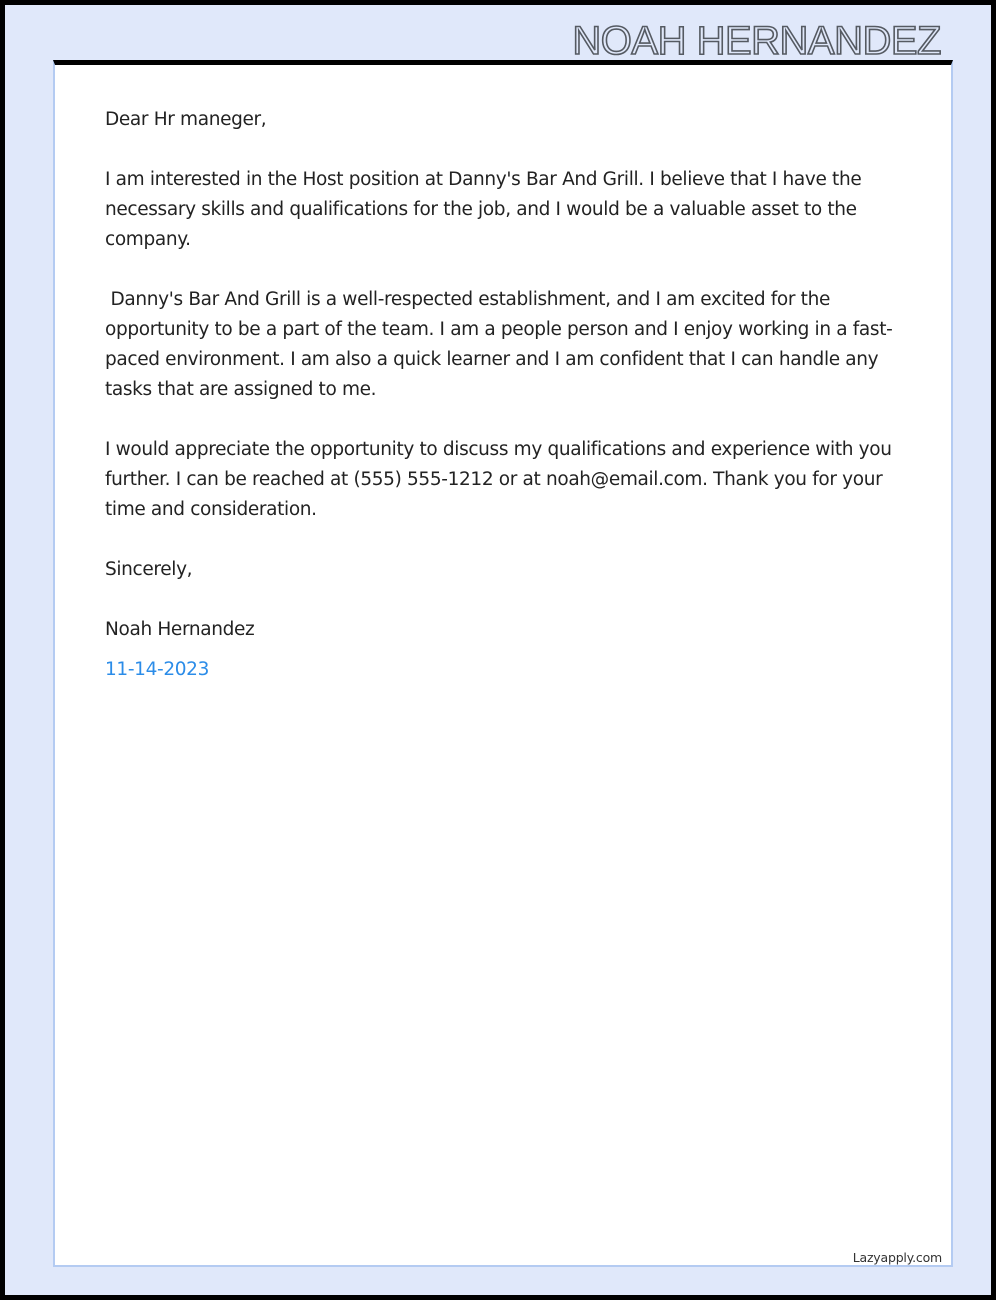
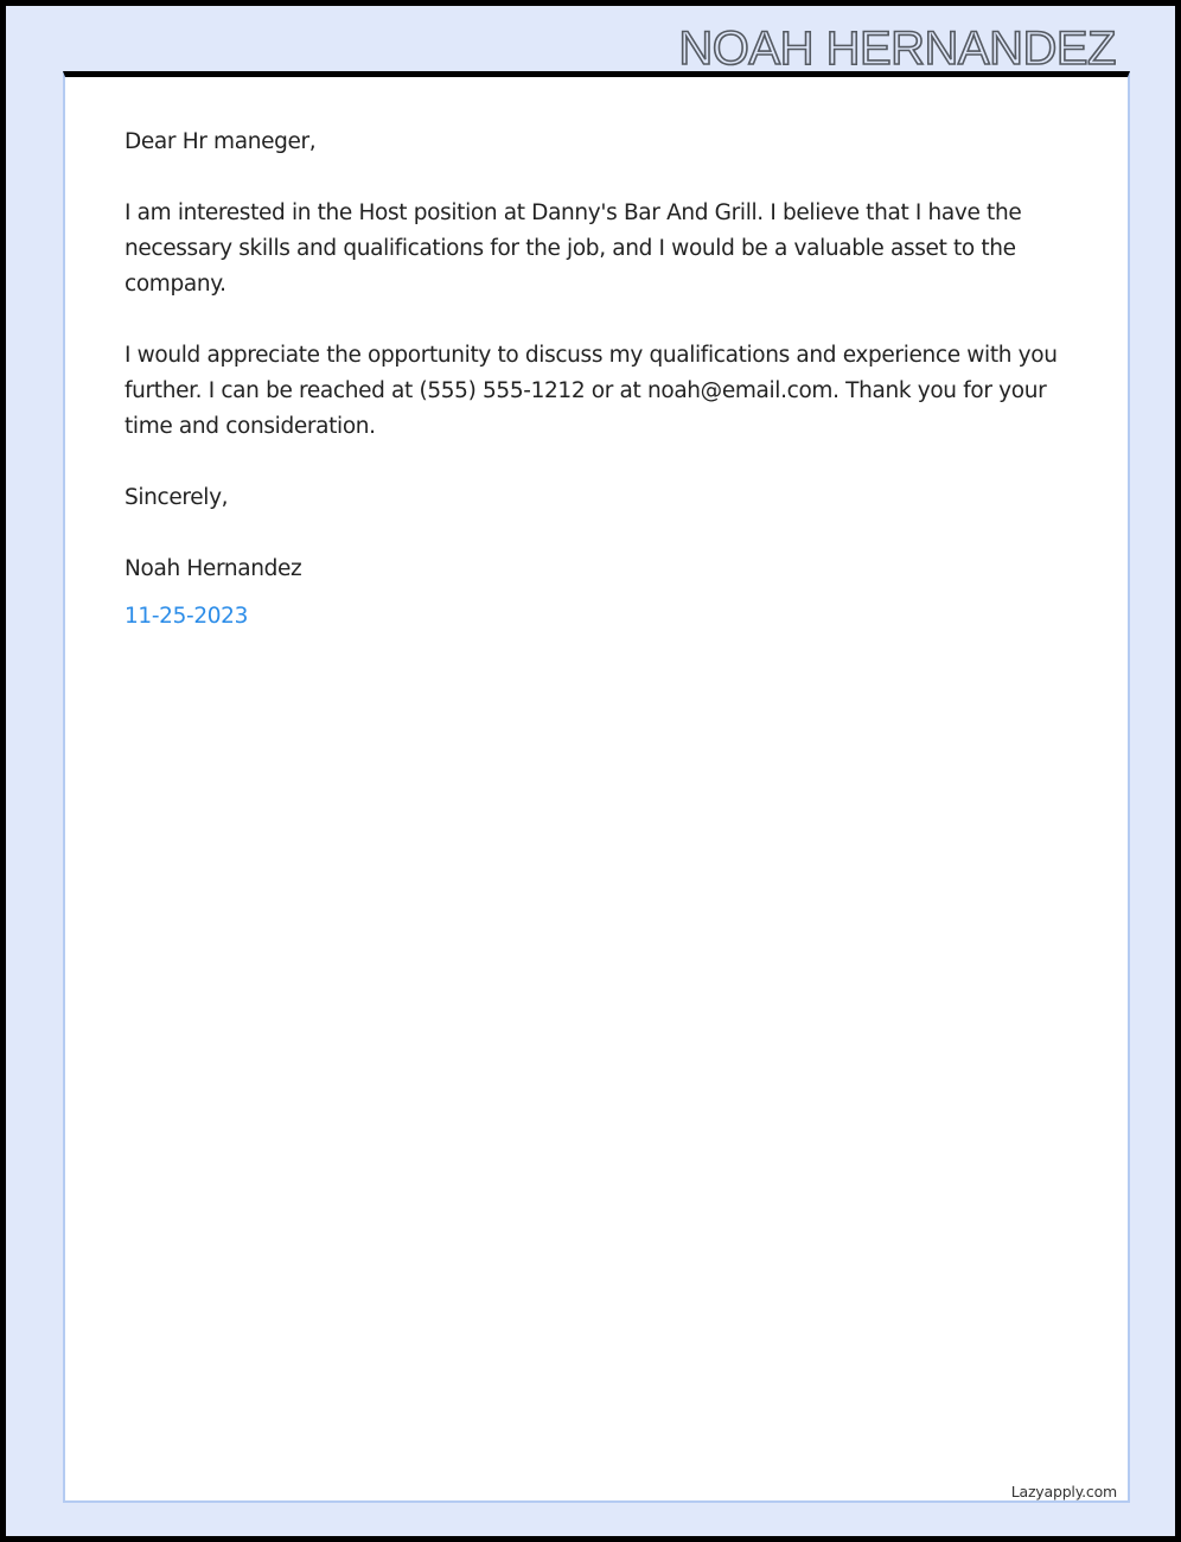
  NOAH HERNANDEZ
  Dear Hr maneger,
  I am interested in the Host position at Danny's Bar And Grill. I believe that I have the necessary skills and qualifications for the job, and I would be a valuable asset to the company.
- Danny's Bar And Grill is a well-respected establishment, and I am excited for the opportunity to be a part of the team. I am a people person and I enjoy working in a fast-paced environment. I am also a quick learner and I am confident that I can handle any tasks that are assigned to me.
  I would appreciate the opportunity to discuss my qualifications and experience with you further. I can be reached at (555) 555-1212 or at noah@email.com. Thank you for your time and consideration.
  Sincerely,
  Noah Hernandez
- 11-14-2023
+ 11-25-2023
  Lazyapply.com
